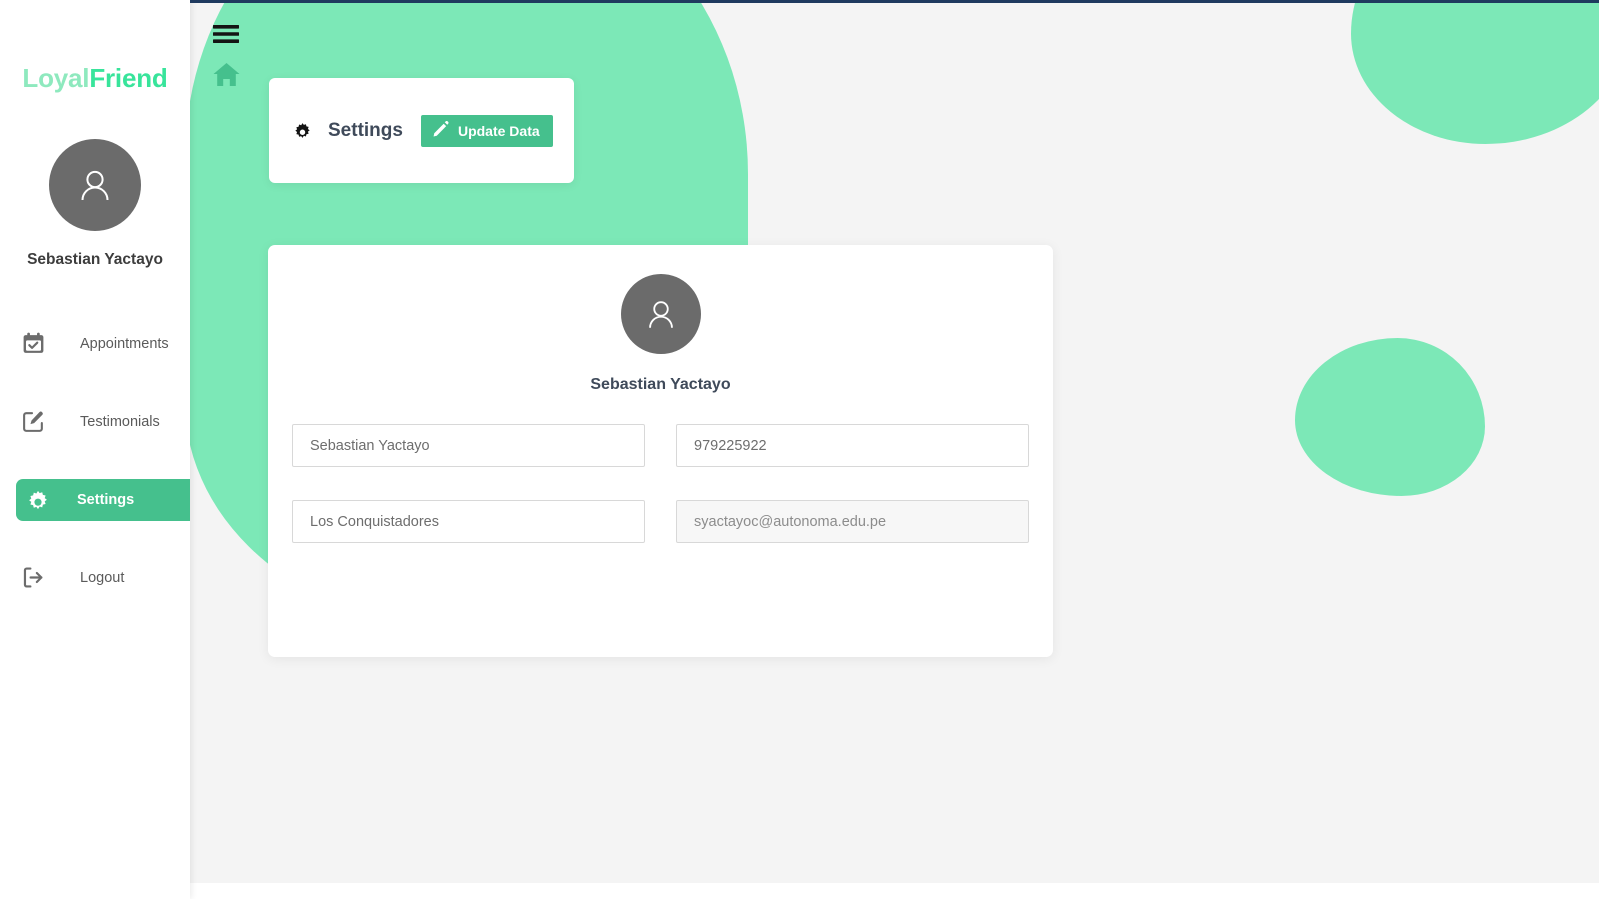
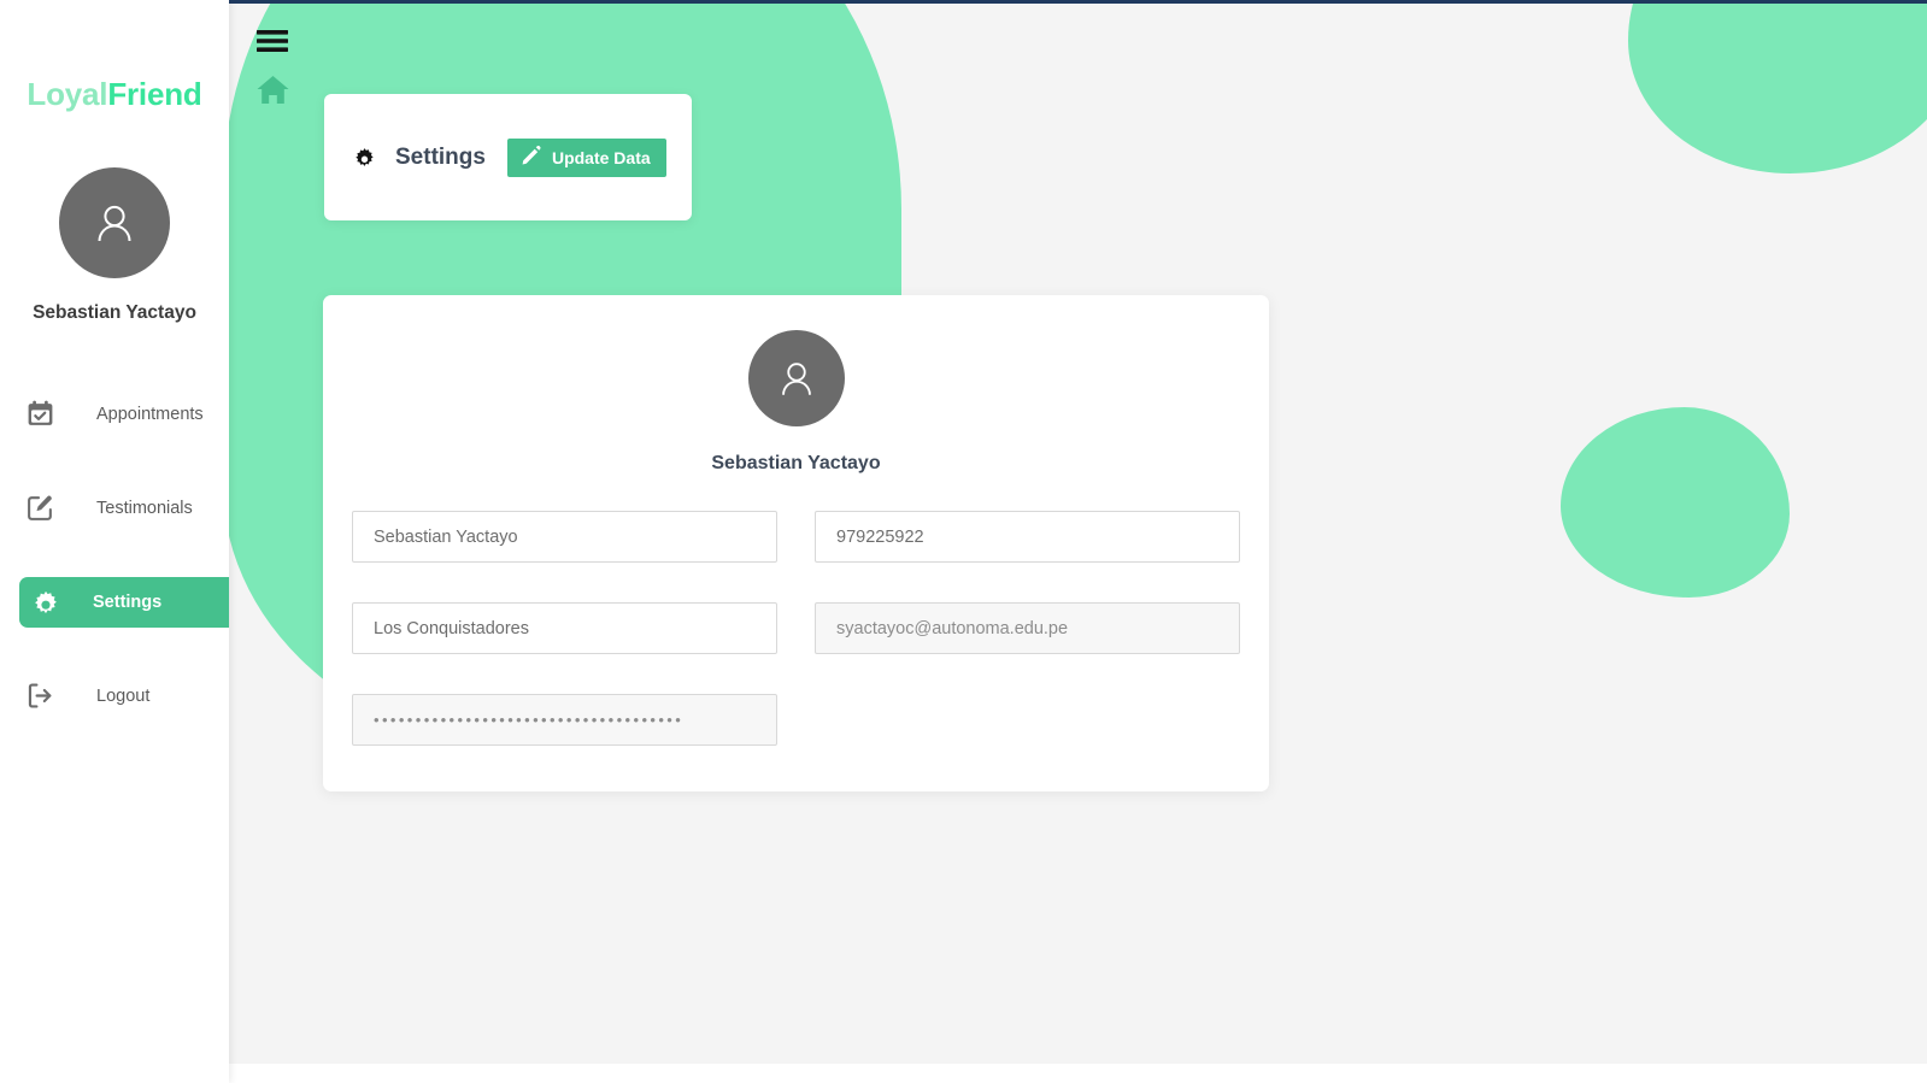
  LoyalFriend
  Sebastian Yactayo
  Appointments
  Testimonials
  Settings
  Logout
  Settings
  Update Data
  Sebastian Yactayo
  Sebastian Yactayo
  979225922
  Los Conquistadores
  syactayoc@autonoma.edu.pe
+ •••••••••••••••••••••••••••••••••••••
